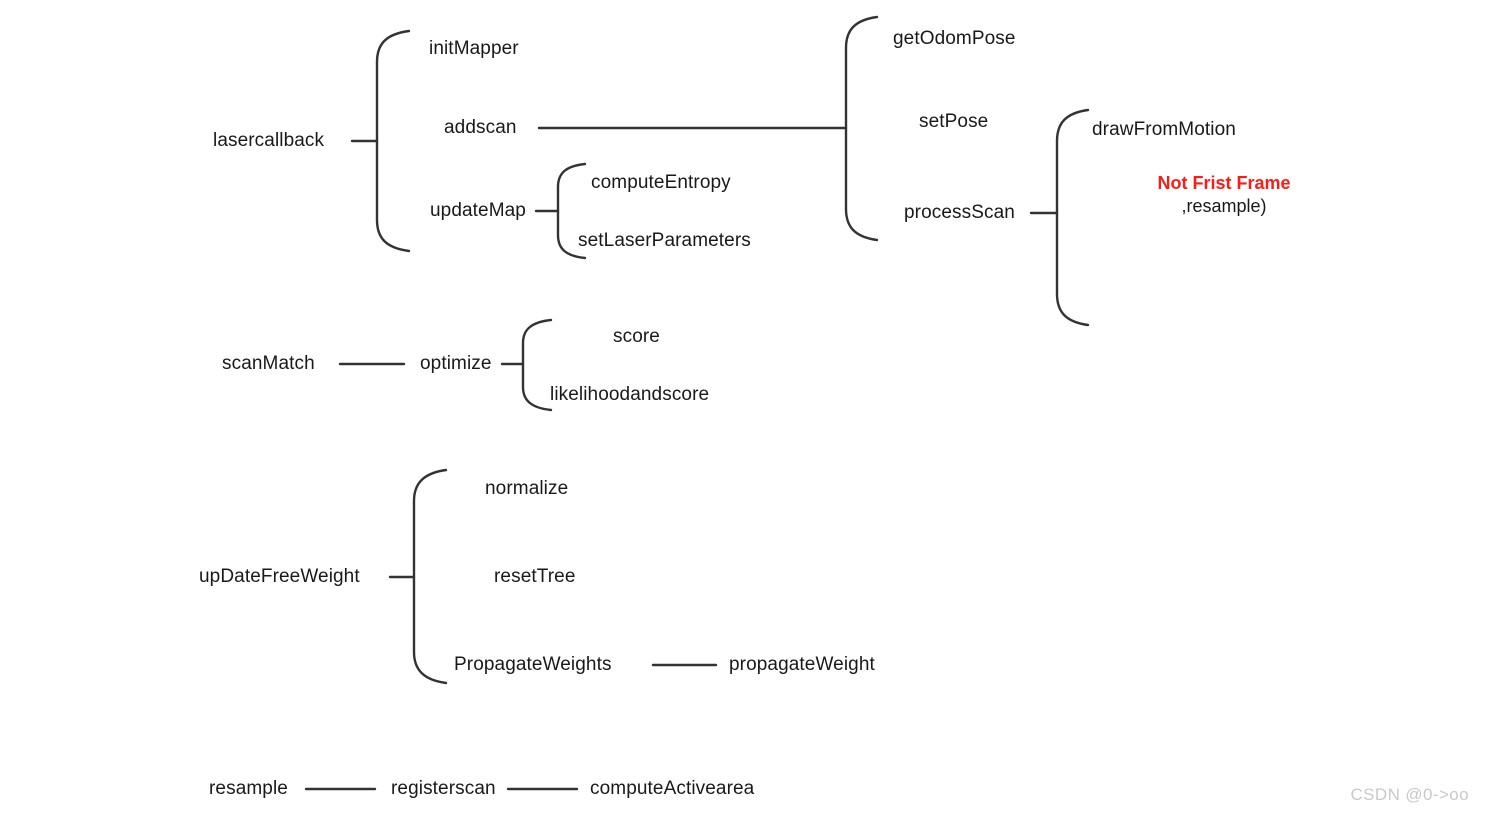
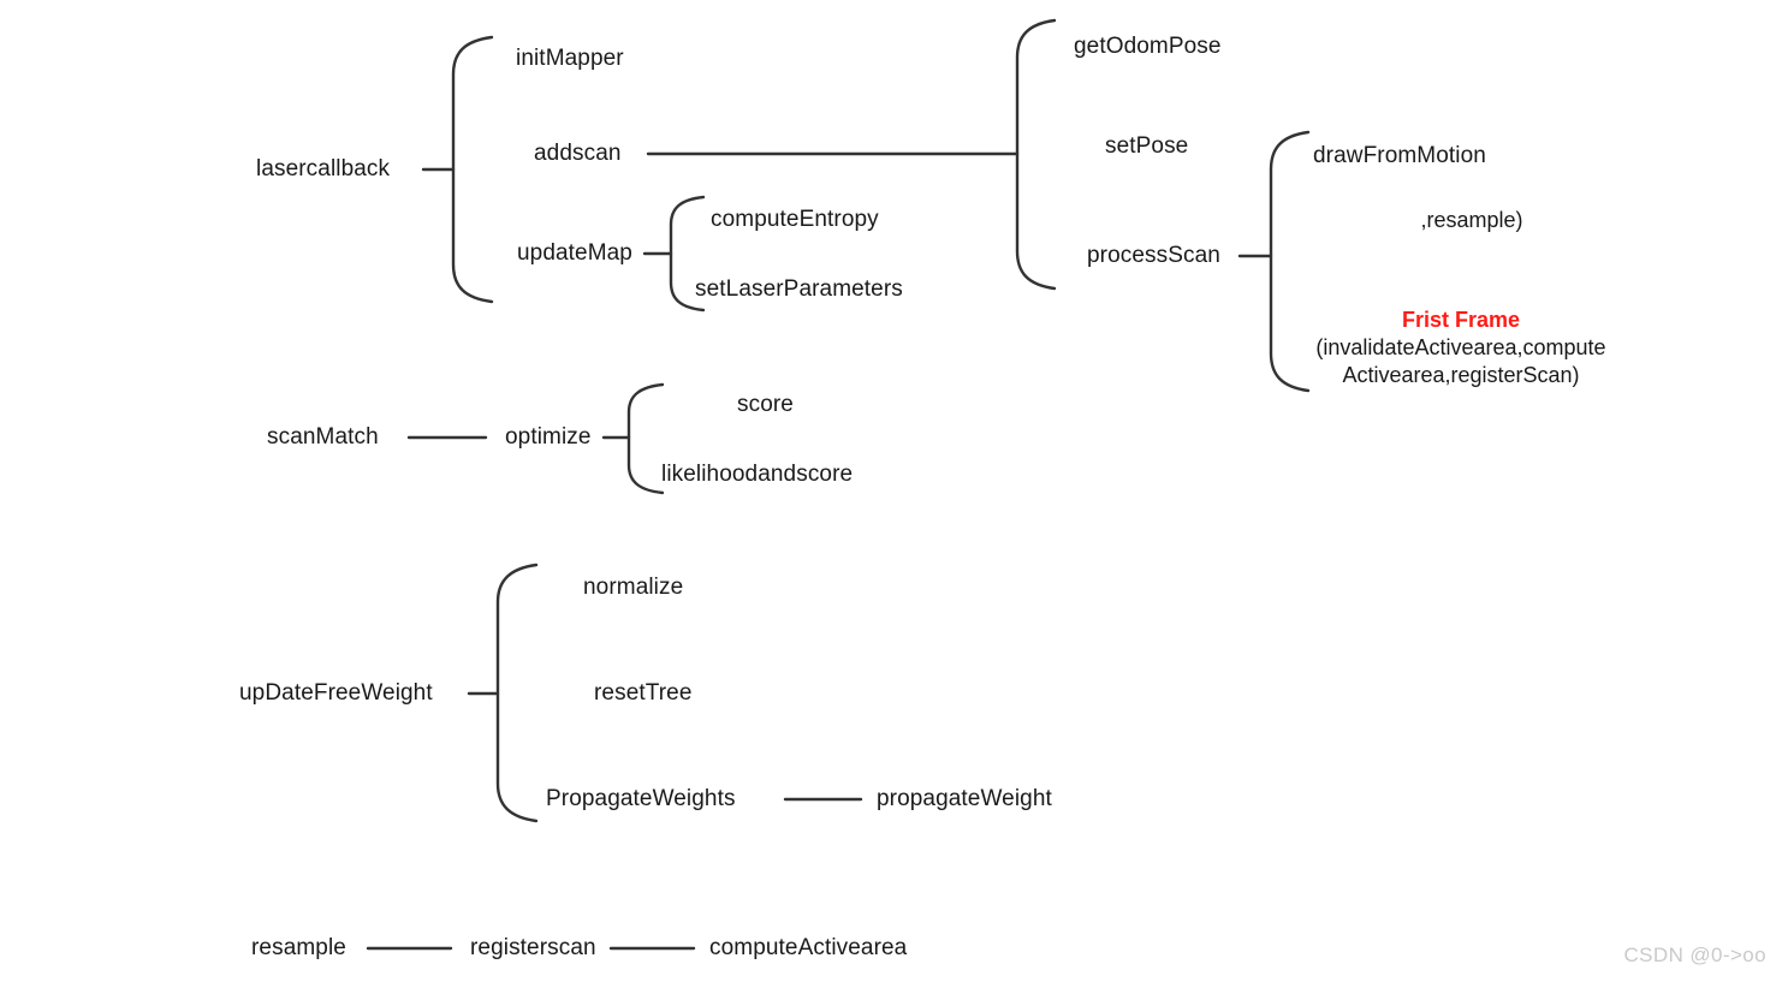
  lasercallback
  initMapper
  addscan
  updateMap
  computeEntropy
  setLaserParameters
  getOdomPose
  setPose
  processScan
  drawFromMotion
- Not Frist Frame
  ,resample)
+ Frist Frame
+ (invalidateActivearea,compute
+ Activearea,registerScan)
  scanMatch
  optimize
  score
  likelihoodandscore
  upDateFreeWeight
  normalize
  resetTree
  PropagateWeights
  propagateWeight
  resample
  registerscan
  computeActivearea
  CSDN @0->oo
